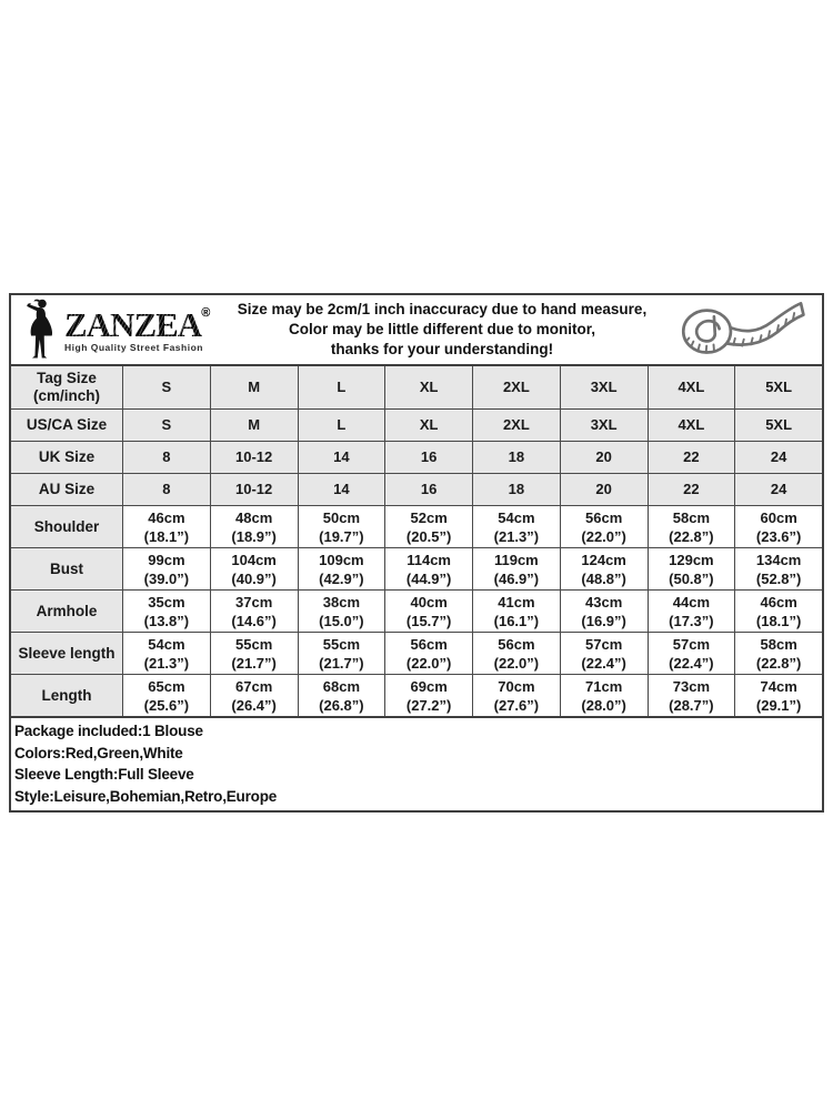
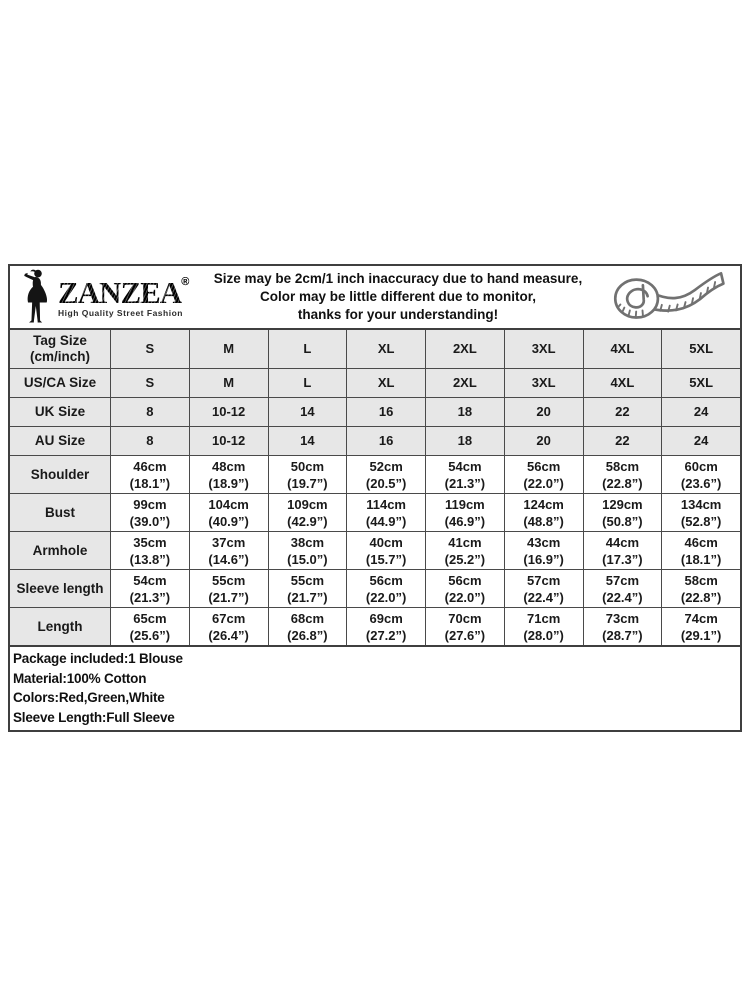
  ZANZEA®
  High Quality Street Fashion
  Size may be 2cm/1 inch inaccuracy due to hand measure,
  Color may be little different due to monitor,
  thanks for your understanding!
  Tag Size
  (cm/inch)
  S
  M
  L
  XL
  2XL
  3XL
  4XL
  5XL
  US/CA Size
  S
  M
  L
  XL
  2XL
  3XL
  4XL
  5XL
  UK Size
  8
  10-12
  14
  16
  18
  20
  22
  24
  AU Size
  8
  10-12
  14
  16
  18
  20
  22
  24
  Shoulder
  46cm
  (18.1”)
  48cm
  (18.9”)
  50cm
  (19.7”)
  52cm
  (20.5”)
  54cm
  (21.3”)
  56cm
  (22.0”)
  58cm
  (22.8”)
  60cm
  (23.6”)
  Bust
  99cm
  (39.0”)
  104cm
  (40.9”)
  109cm
  (42.9”)
  114cm
  (44.9”)
  119cm
  (46.9”)
  124cm
  (48.8”)
  129cm
  (50.8”)
  134cm
  (52.8”)
  Armhole
  35cm
  (13.8”)
  37cm
  (14.6”)
  38cm
  (15.0”)
  40cm
  (15.7”)
  41cm
- (16.1”)
+ (25.2”)
  43cm
  (16.9”)
  44cm
  (17.3”)
  46cm
  (18.1”)
  Sleeve length
  54cm
  (21.3”)
  55cm
  (21.7”)
  55cm
  (21.7”)
  56cm
  (22.0”)
  56cm
  (22.0”)
  57cm
  (22.4”)
  57cm
  (22.4”)
  58cm
  (22.8”)
  Length
  65cm
  (25.6”)
  67cm
  (26.4”)
  68cm
  (26.8”)
  69cm
  (27.2”)
  70cm
  (27.6”)
  71cm
  (28.0”)
  73cm
  (28.7”)
  74cm
  (29.1”)
  Package included:1 Blouse
+ Material:100% Cotton
  Colors:Red,Green,White
  Sleeve Length:Full Sleeve
- Style:Leisure,Bohemian,Retro,Europe
